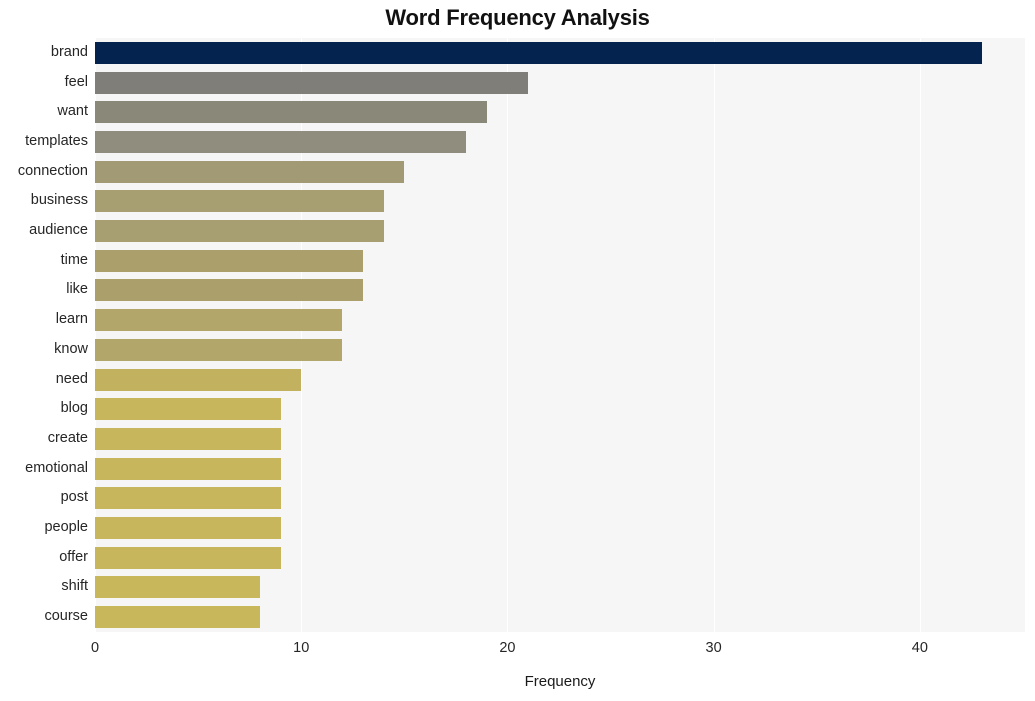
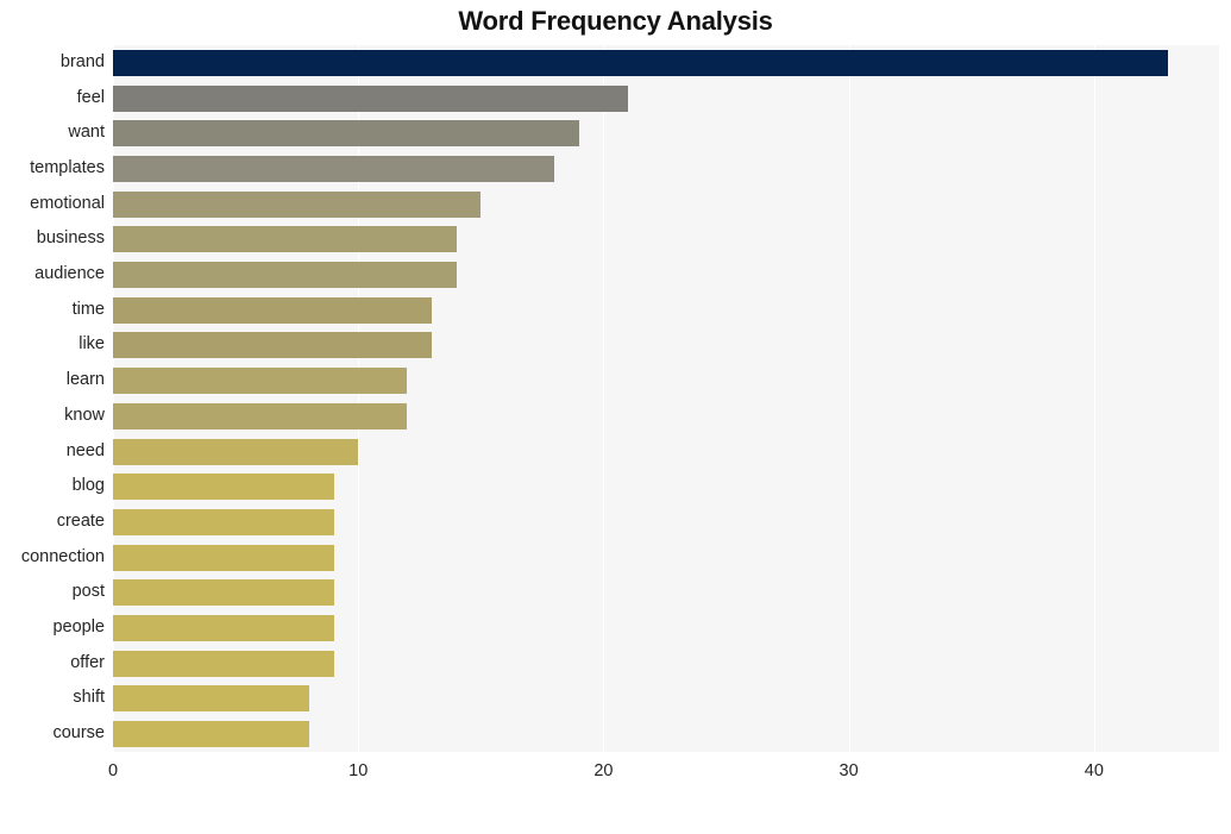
  Word Frequency Analysis
  brand
  feel
  want
  templates
- connection
+ emotional
  business
  audience
  time
  like
  learn
  know
  need
  blog
  create
- emotional
+ connection
  post
  people
  offer
  shift
  course
  0
  10
  20
  30
  40
- Frequency
